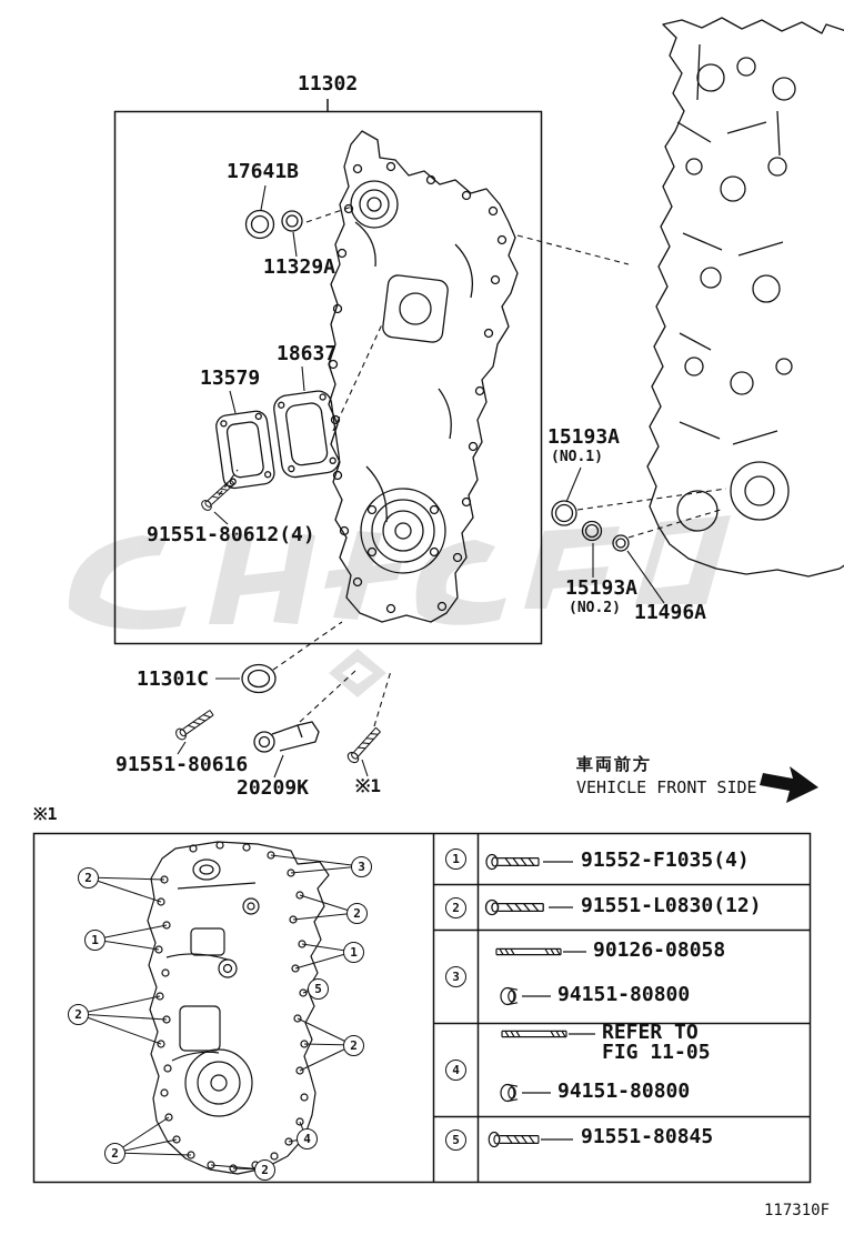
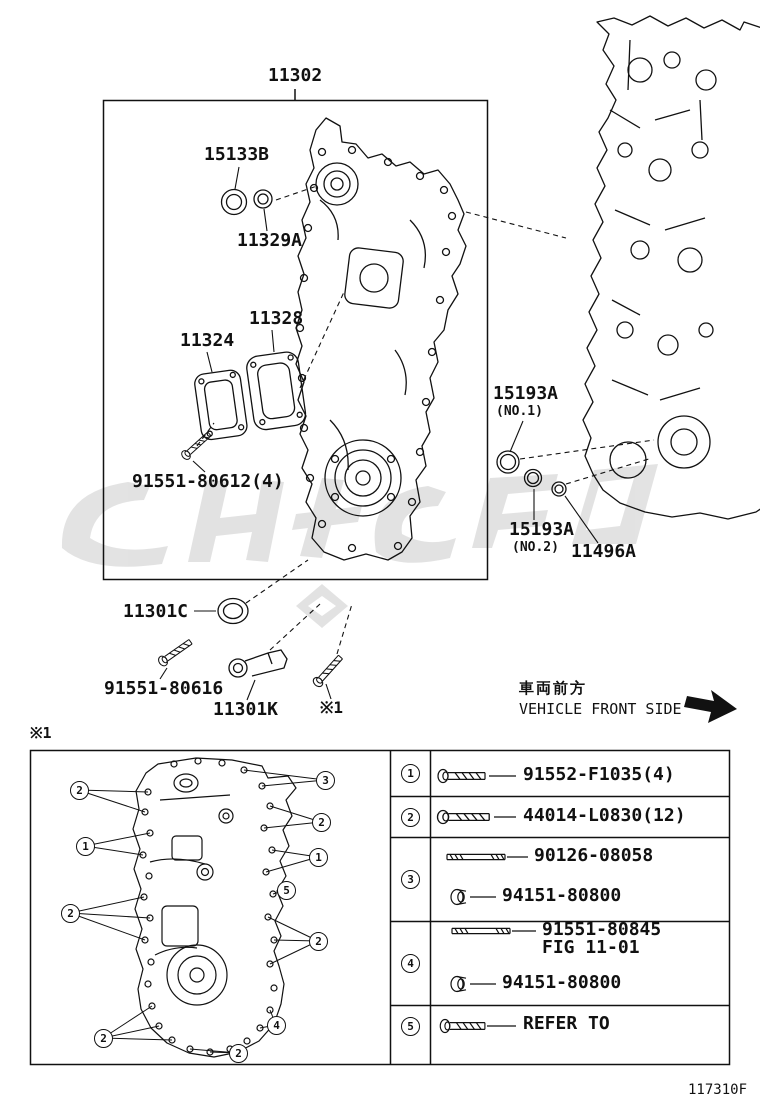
  11302
- 17641B
+ 15133B
  11329A
- 18637
+ 11328
- 13579
+ 11324
  91551-80612(4)
  15193A
  (NO.1)
  15193A
  (NO.2)
  11496A
  11301C
  91551-80616
- 20209K
+ 11301K
  ※1
  車両前方
  VEHICLE FRONT SIDE
  ※1
  117310F
  2
  3
  2
  1
  1
  2
  5
  2
  4
  2
  2
  1
  2
  3
  4
  5
  91552-F1035(4)
- 91551-L0830(12)
+ 44014-L0830(12)
  90126-08058
  94151-80800
- REFER TO
+ 91551-80845
- FIG 11-05
+ FIG 11-01
  94151-80800
- 91551-80845
+ REFER TO
